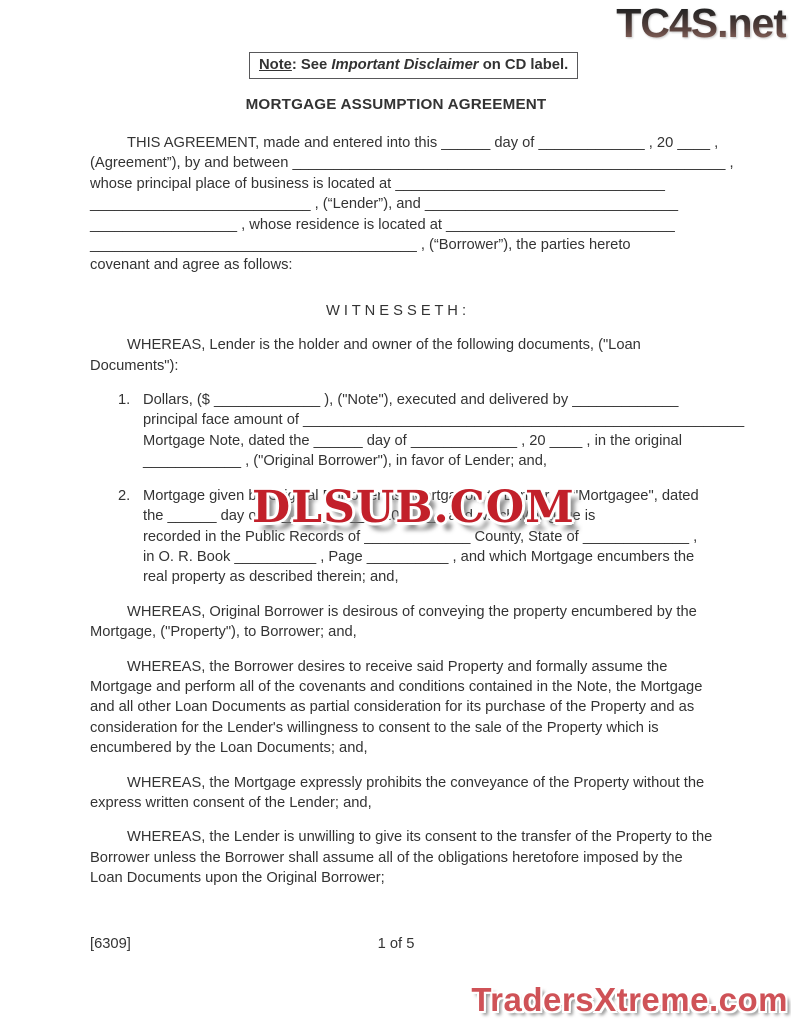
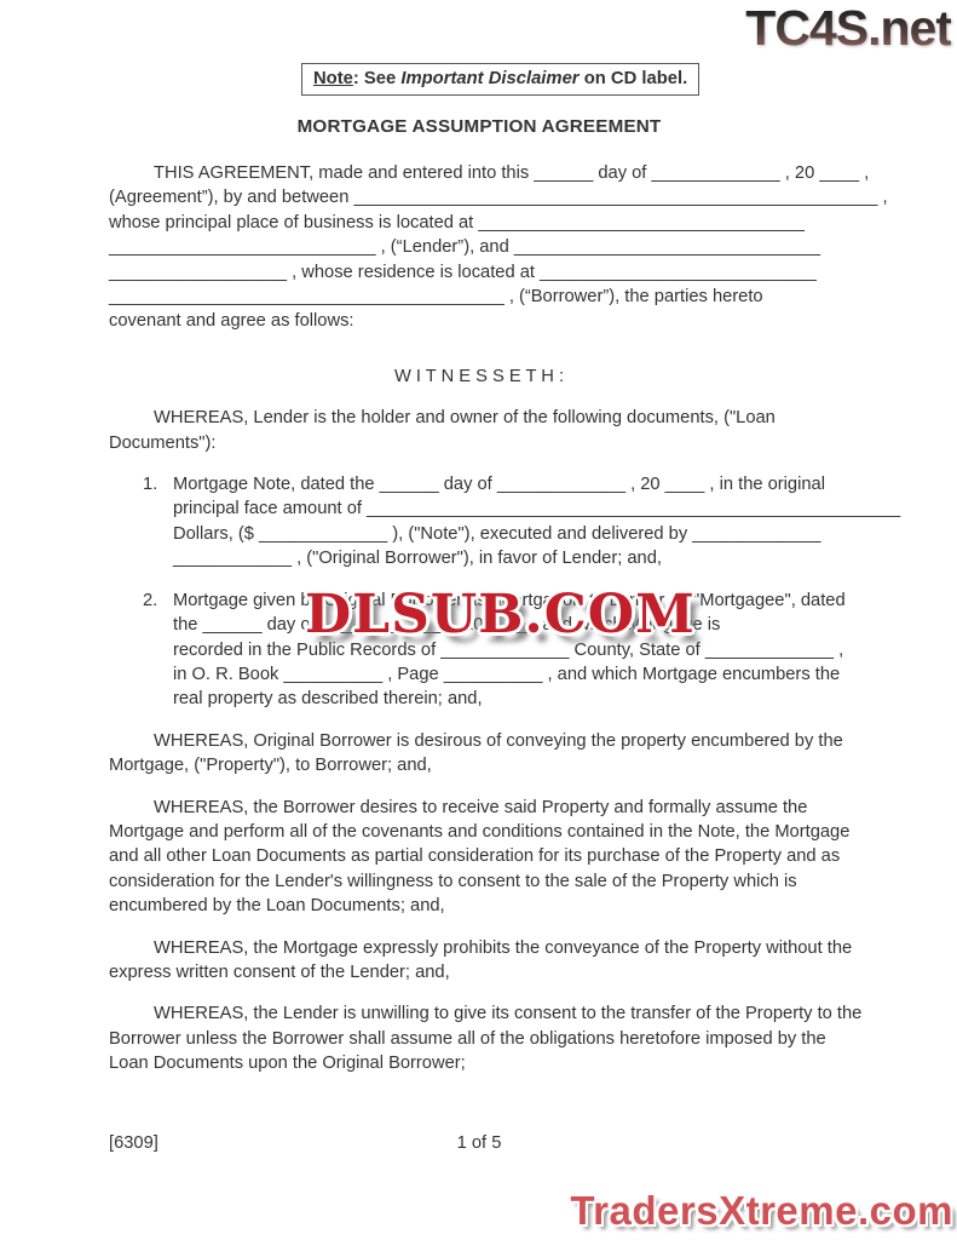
  TC4S.net
  Note: See Important Disclaimer on CD label.
  MORTGAGE ASSUMPTION AGREEMENT
  THIS AGREEMENT, made and entered into this ______ day of _____________ , 20 ____ ,
  (Agreement”), by and between _____________________________________________________ ,
  whose principal place of business is located at _________________________________
  ___________________________ , (“Lender”), and _______________________________
  __________________ , whose residence is located at ____________________________
  ________________________________________ , (“Borrower”), the parties hereto
  covenant and agree as follows:
  W I T N E S S E T H :
  WHEREAS, Lender is the holder and owner of the following documents, ("Loan
  Documents"):
  1.
- Dollars, ($ _____________ ), ("Note"), executed and delivered by _____________
+ Mortgage Note, dated the ______ day of _____________ , 20 ____ , in the original
  principal face amount of ______________________________________________________
- Mortgage Note, dated the ______ day of _____________ , 20 ____ , in the original
+ Dollars, ($ _____________ ), ("Note"), executed and delivered by _____________
  ____________ , ("Original Borrower"), in favor of Lender; and,
  2.
  Mortgage given by Original Borrower as "Mortgagor" to Lender as "Mortgagee", dated
  the ______ day of _____________ , 20 ____ , and which Mortgage is
  recorded in the Public Records of _____________ County, State of _____________ ,
  in O. R. Book __________ , Page __________ , and which Mortgage encumbers the
  real property as described therein; and,
  WHEREAS, Original Borrower is desirous of conveying the property encumbered by the
  Mortgage, ("Property"), to Borrower; and,
  WHEREAS, the Borrower desires to receive said Property and formally assume the
  Mortgage and perform all of the covenants and conditions contained in the Note, the Mortgage
  and all other Loan Documents as partial consideration for its purchase of the Property and as
  consideration for the Lender's willingness to consent to the sale of the Property which is
  encumbered by the Loan Documents; and,
  WHEREAS, the Mortgage expressly prohibits the conveyance of the Property without the
  express written consent of the Lender; and,
  WHEREAS, the Lender is unwilling to give its consent to the transfer of the Property to the
  Borrower unless the Borrower shall assume all of the obligations heretofore imposed by the
  Loan Documents upon the Original Borrower;
  [6309]
  1 of 5
  DLSUB.COM
  TradersXtreme.com
